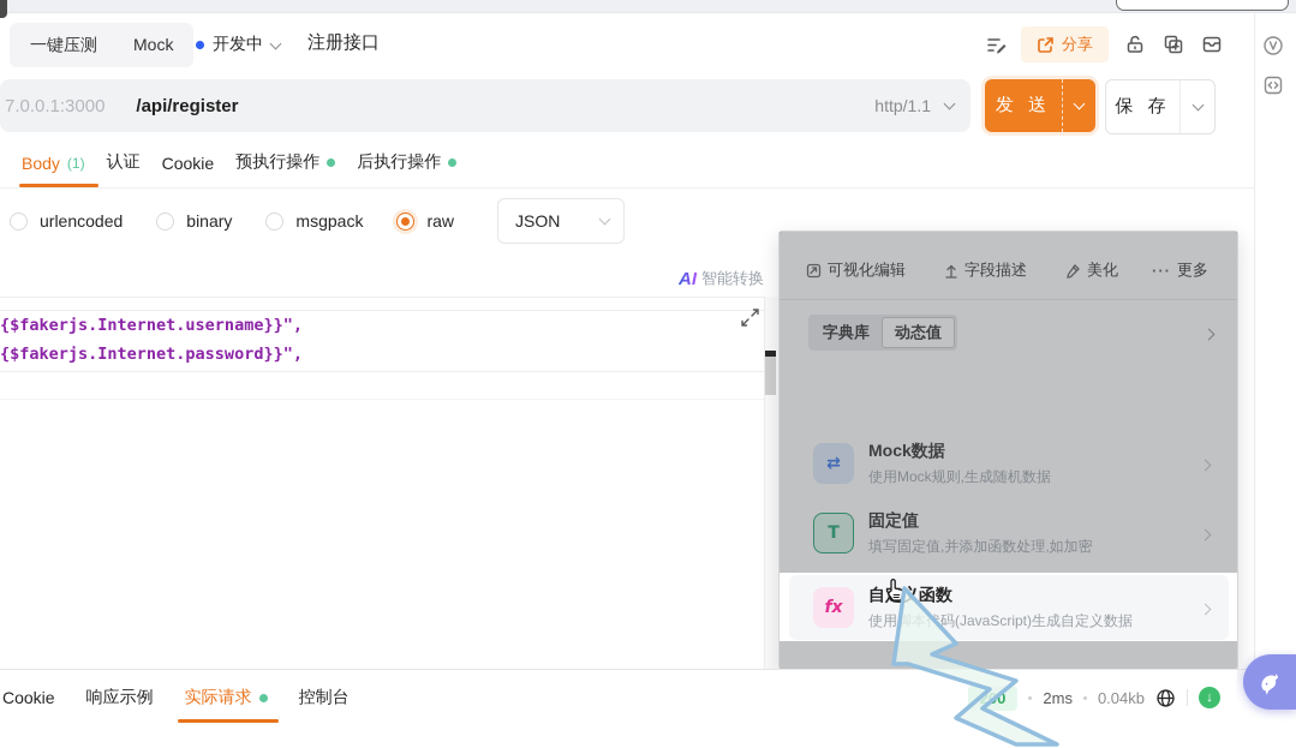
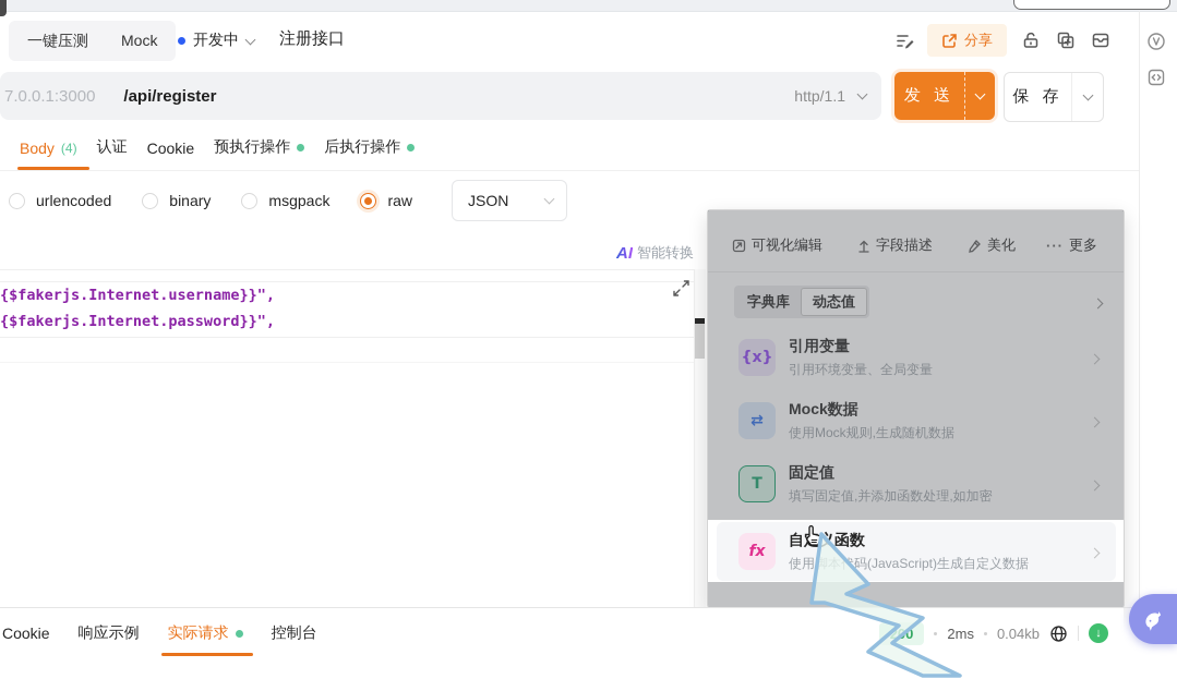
  一键压测
  Mock
  开发中
  注册接口
  分享
  7.0.0.1:3000
  /api/register
  http/1.1
  发 送
  保 存
  Body
- (1)
+ (4)
  认证
  Cookie
  预执行操作
  后执行操作
  urlencoded
  binary
  msgpack
  raw
  JSON
  AI
  智能转换
  {$fakerjs.Internet.username}}",
  {$fakerjs.Internet.password}}",
  可视化编辑
  字段描述
  美化
  ···
  更多
  字典库
  动态值
+ {x}
+ 引用变量
+ 引用环境变量、全局变量
  ⇄
  Mock数据
  使用Mock规则,生成随机数据
  T
  固定值
  填写固定值,并添加函数处理,如加密
  fx
  自义函数
  使用脚本代码(JavaScript)生成自定义数据
  Cookie
  响应示例
  实际请求
  控制台
  200
  2ms
  0.04kb
  ↓
